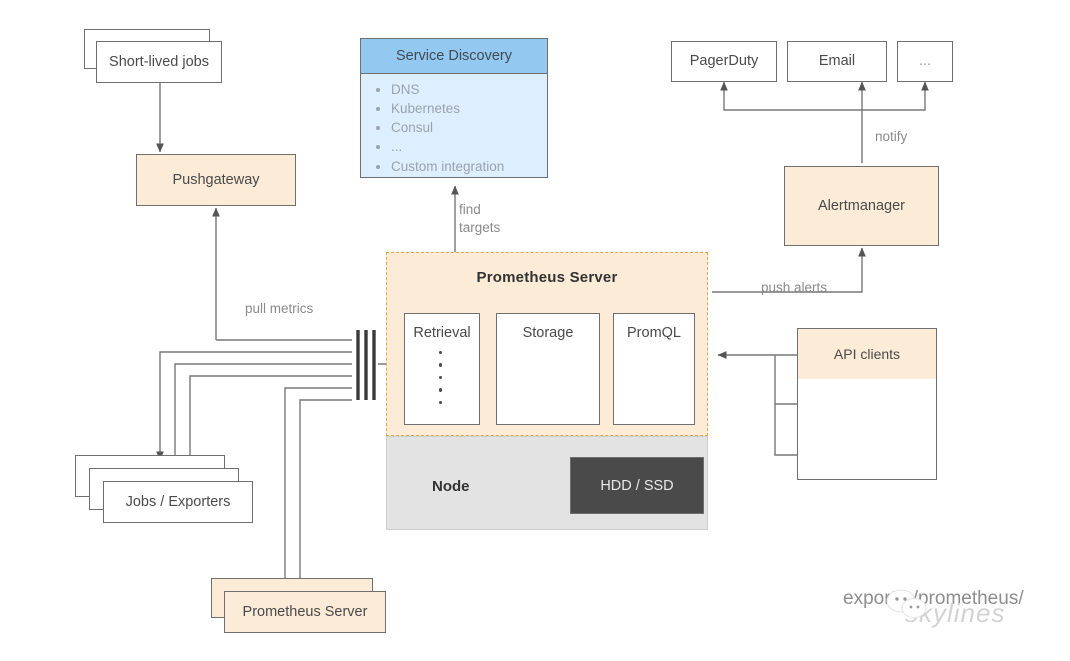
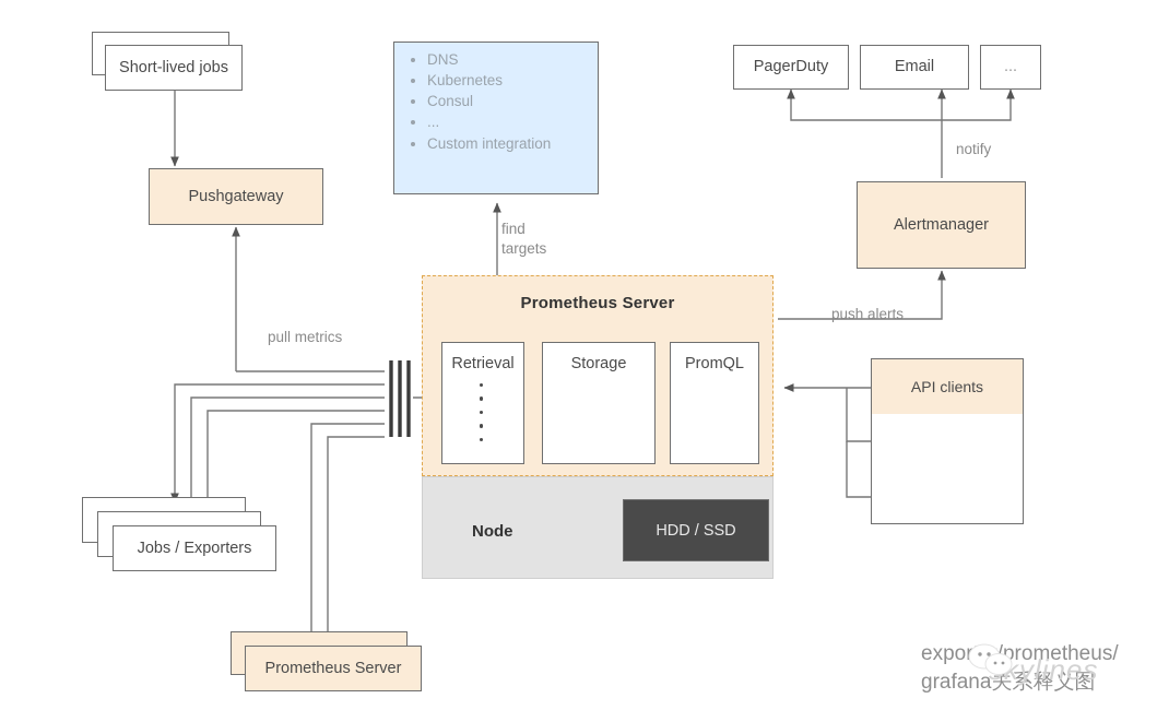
  Short-lived jobs
  Pushgateway
  Jobs / Exporters
  Prometheus Server
- Service Discovery
  DNS
  Kubernetes
  Consul
  ...
  Custom integration
  Node
  HDD / SSD
  Prometheus Server
  Retrieval
  Storage
  PromQL
  PagerDuty
  Email
  ...
  Alertmanager
  API clients
  pull metrics
  find
  targets
  push alerts
  notify
  expoprometheus/
+ grafana关系释义图
  kylines
